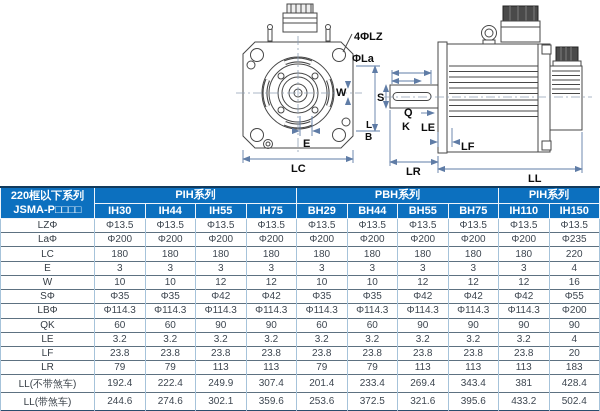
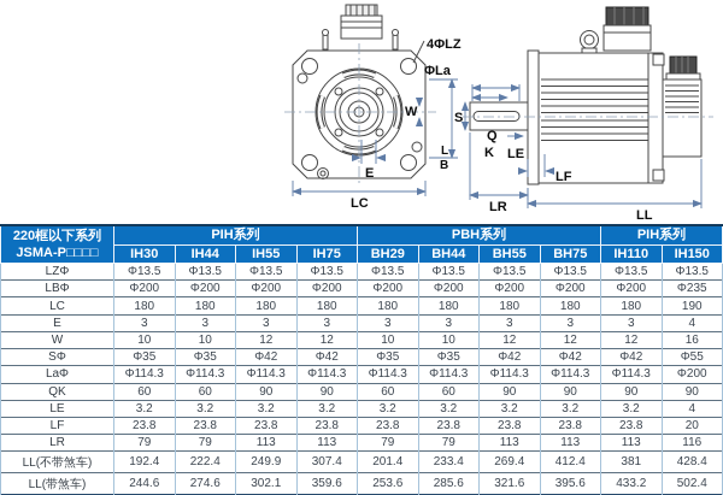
  4ΦLZ
  ΦLa
  L
  B
  W
  E
  LC
  S
  Q
  K
  LE
  LF
  LR
  LL
  220框以下系列 JSMA-P□□□□	PIH系列	PBH系列	PIH系列
  IH30	IH44	IH55	IH75	BH29	BH44	BH55	BH75	IH110	IH150
  LZΦ	Φ13.5	Φ13.5	Φ13.5	Φ13.5	Φ13.5	Φ13.5	Φ13.5	Φ13.5	Φ13.5	Φ13.5
- LaΦ	Φ200	Φ200	Φ200	Φ200	Φ200	Φ200	Φ200	Φ200	Φ200	Φ235
+ LBΦ	Φ200	Φ200	Φ200	Φ200	Φ200	Φ200	Φ200	Φ200	Φ200	Φ235
- LC	180	180	180	180	180	180	180	180	180	220
+ LC	180	180	180	180	180	180	180	180	180	190
  E	3	3	3	3	3	3	3	3	3	4
  W	10	10	12	12	10	10	12	12	12	16
  SΦ	Φ35	Φ35	Φ42	Φ42	Φ35	Φ35	Φ42	Φ42	Φ42	Φ55
- LBΦ	Φ114.3	Φ114.3	Φ114.3	Φ114.3	Φ114.3	Φ114.3	Φ114.3	Φ114.3	Φ114.3	Φ200
+ LaΦ	Φ114.3	Φ114.3	Φ114.3	Φ114.3	Φ114.3	Φ114.3	Φ114.3	Φ114.3	Φ114.3	Φ200
  QK	60	60	90	90	60	60	90	90	90	90
  LE	3.2	3.2	3.2	3.2	3.2	3.2	3.2	3.2	3.2	4
  LF	23.8	23.8	23.8	23.8	23.8	23.8	23.8	23.8	23.8	20
- LR	79	79	113	113	79	79	113	113	113	183
+ LR	79	79	113	113	79	79	113	113	113	116
- LL(不带煞车)	192.4	222.4	249.9	307.4	201.4	233.4	269.4	343.4	381	428.4
+ LL(不带煞车)	192.4	222.4	249.9	307.4	201.4	233.4	269.4	412.4	381	428.4
- LL(带煞车)	244.6	274.6	302.1	359.6	253.6	372.5	321.6	395.6	433.2	502.4
+ LL(带煞车)	244.6	274.6	302.1	359.6	253.6	285.6	321.6	395.6	433.2	502.4
